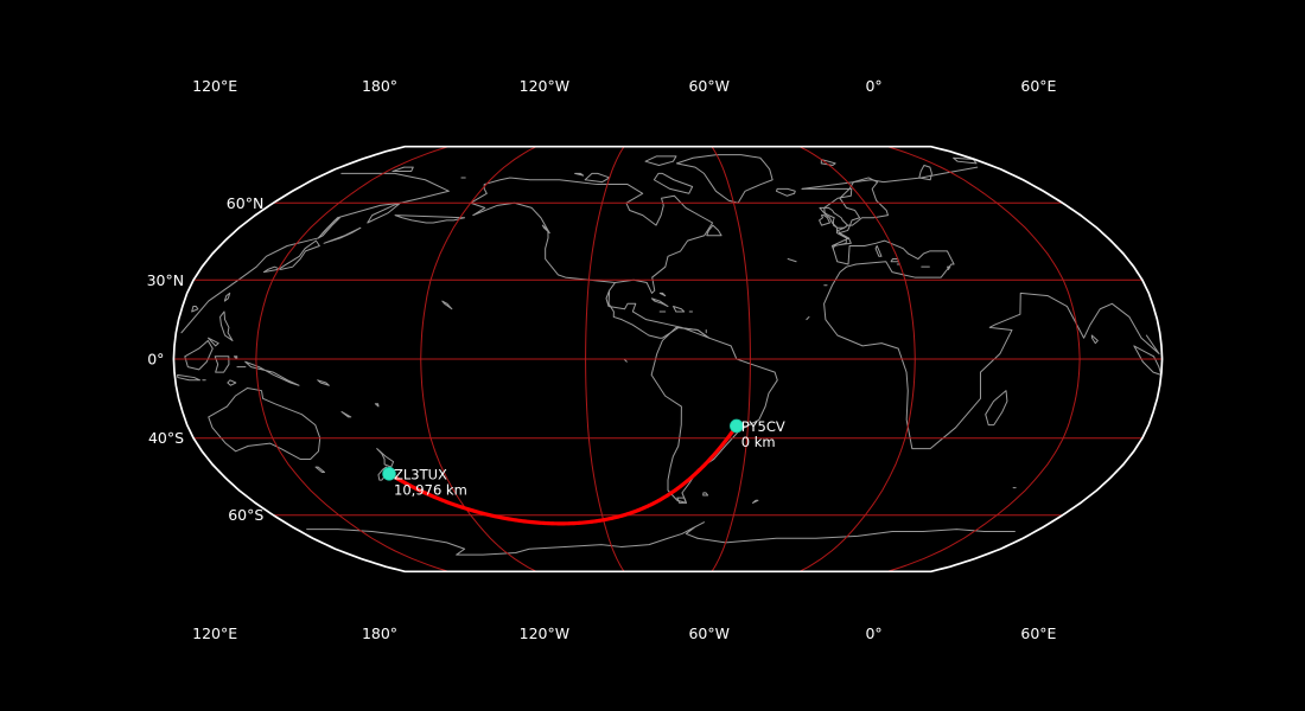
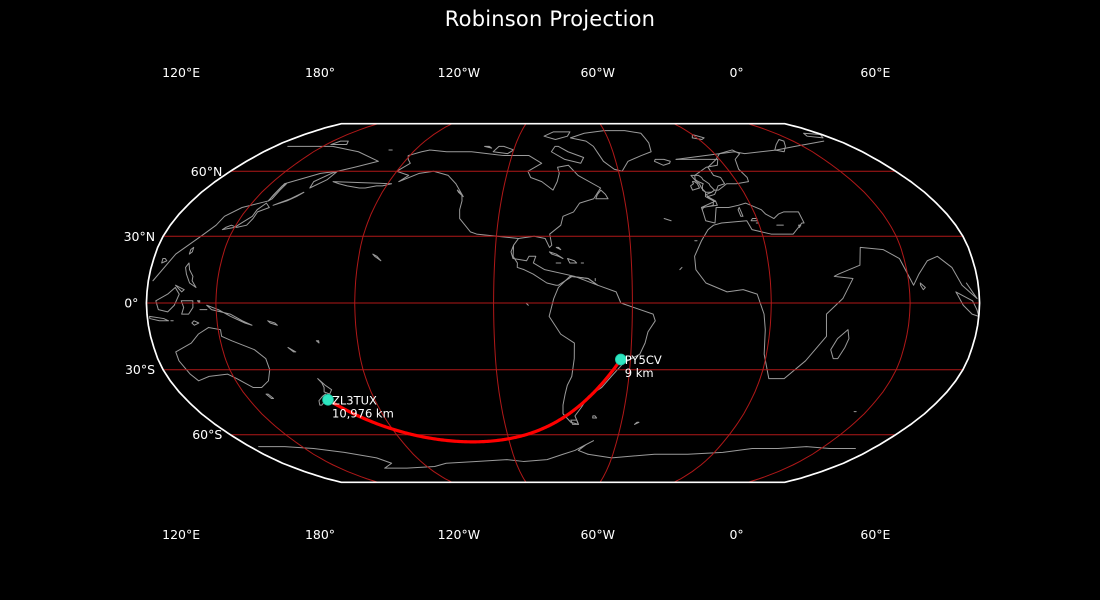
+ Robinson Projection
  PY5CV
- 0 km
+ 9 km
  ZL3TUX
  10,976 km
  120°E
  120°E
  180°
  180°
  120°W
  120°W
  60°W
  60°W
  0°
  0°
  60°E
  60°E
  60°N
  30°N
  0°
- 40°S
+ 30°S
  60°S
